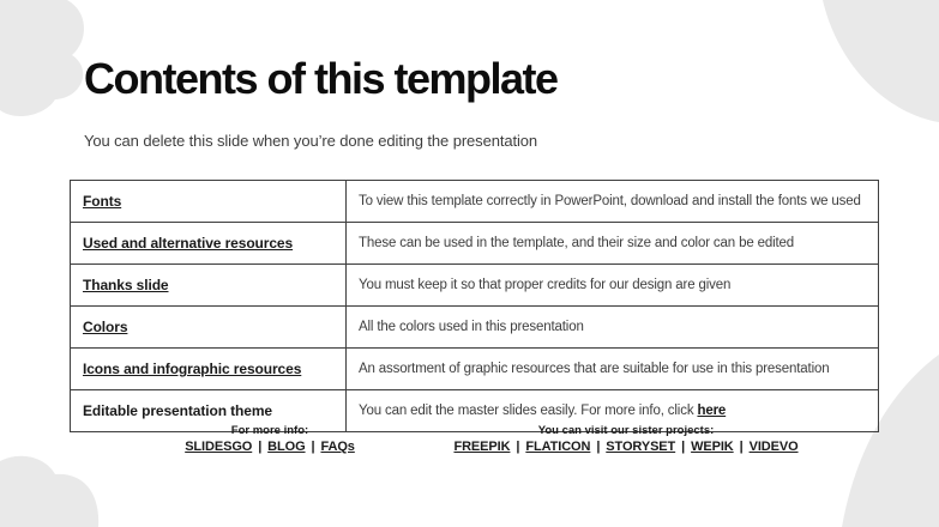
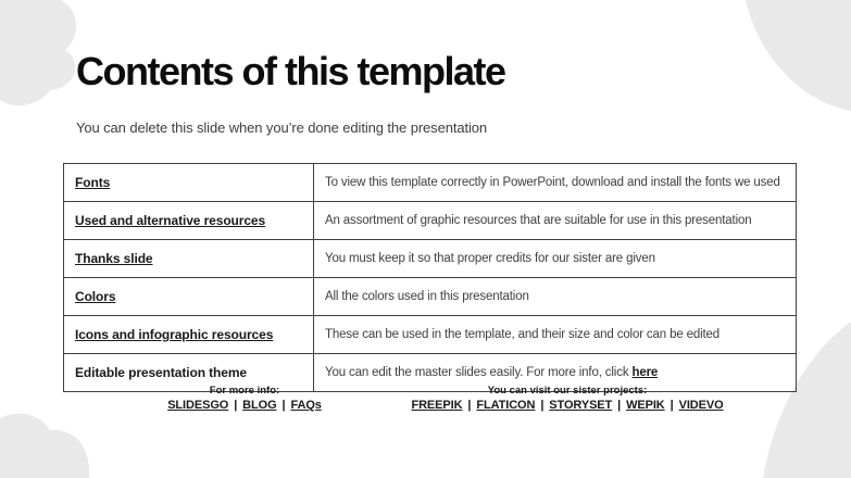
  Contents of this template
  You can delete this slide when you’re done editing the presentation
  Fonts	To view this template correctly in PowerPoint, download and install the fonts we used
- Used and alternative resources	These can be used in the template, and their size and color can be edited
+ Used and alternative resources	An assortment of graphic resources that are suitable for use in this presentation
- Thanks slide	You must keep it so that proper credits for our design are given
+ Thanks slide	You must keep it so that proper credits for our sister are given
  Colors	All the colors used in this presentation
- Icons and infographic resources	An assortment of graphic resources that are suitable for use in this presentation
+ Icons and infographic resources	These can be used in the template, and their size and color can be edited
  Editable presentation theme	You can edit the master slides easily. For more info, click here
  For more info:
  SLIDESGO | BLOG | FAQs
  You can visit our sister projects:
  FREEPIK | FLATICON | STORYSET | WEPIK | VIDEVO
